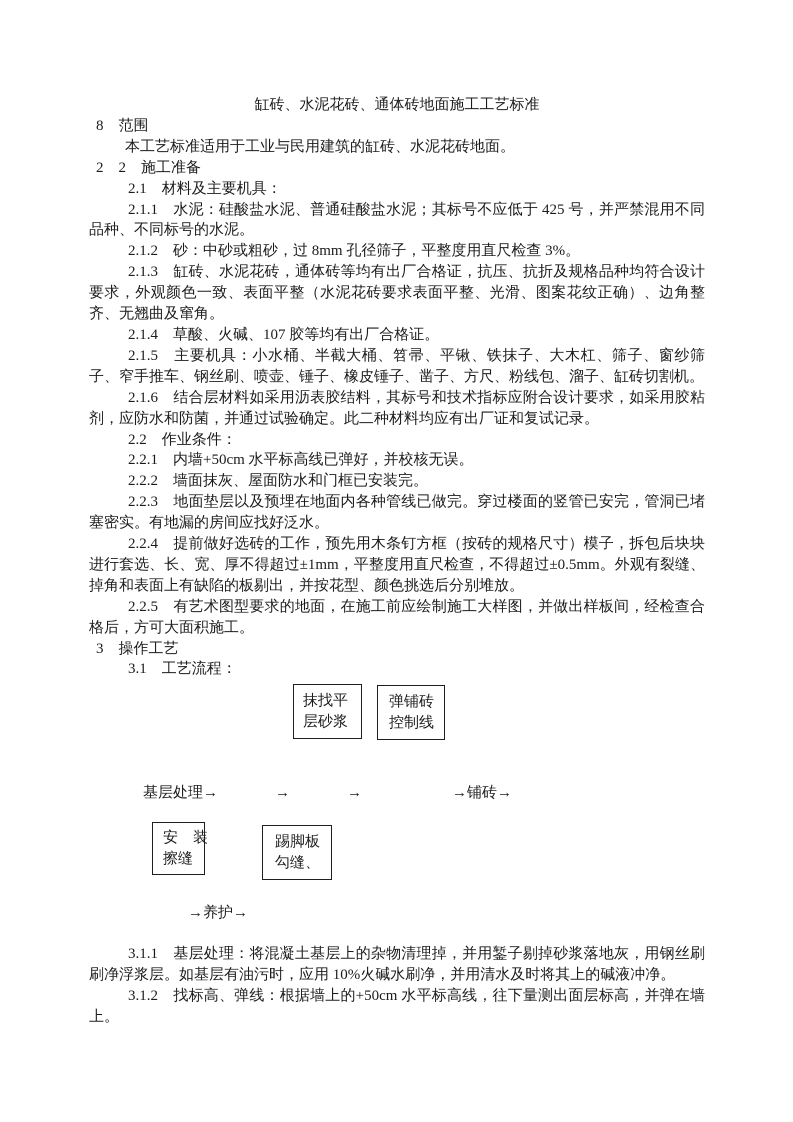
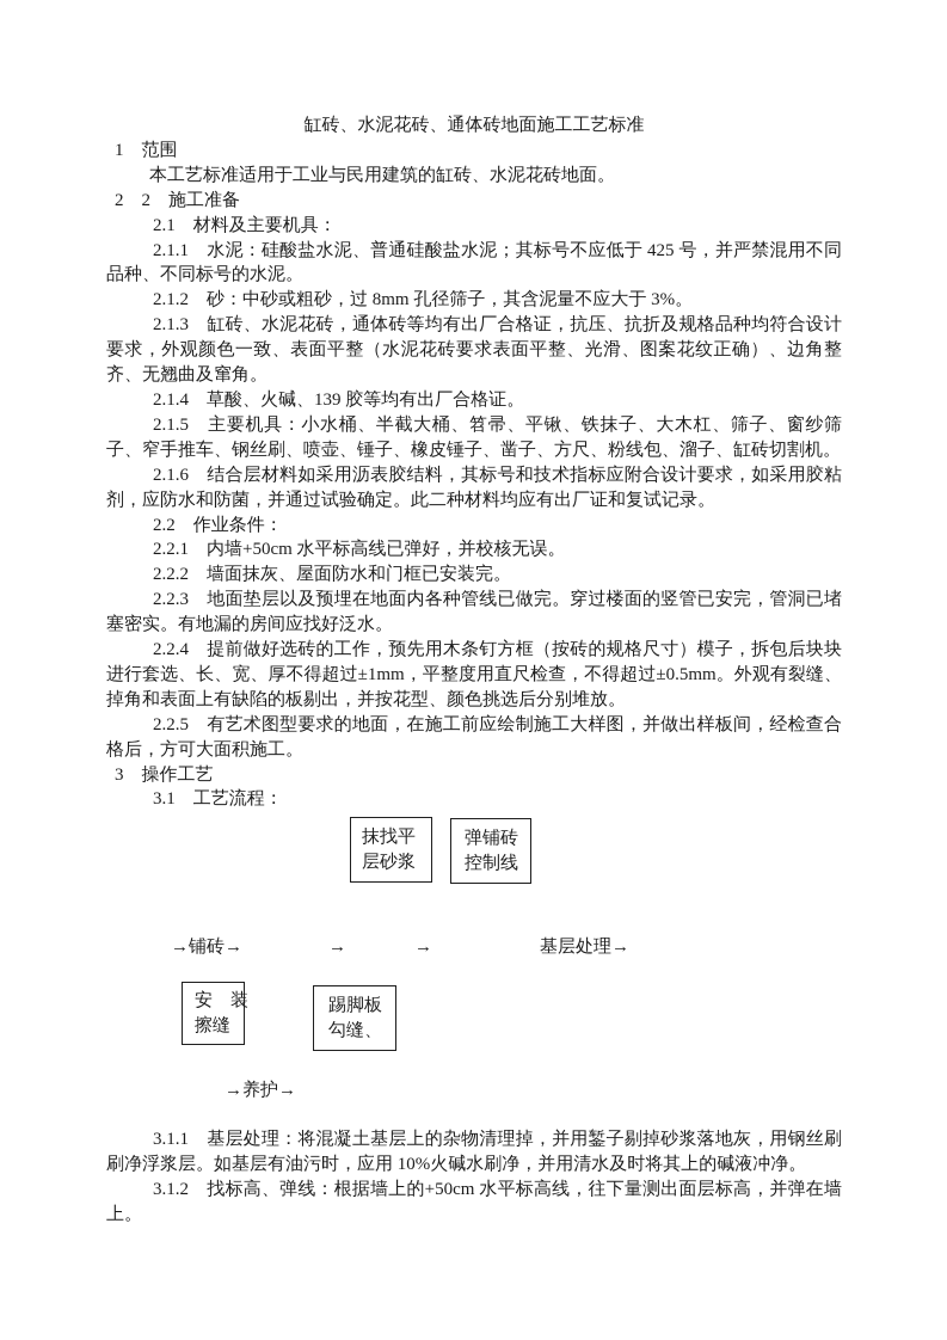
  缸砖、水泥花砖、通体砖地面施工工艺标准
- 8 范围
+ 1 范围
  本工艺标准适用于工业与民用建筑的缸砖、水泥花砖地面。
  2 2 施工准备
  2.1 材料及主要机具：
  2.1.1 水泥：硅酸盐水泥、普通硅酸盐水泥；其标号不应低于 425 号，并严禁混用不同品种、不同标号的水泥。
- 2.1.2 砂：中砂或粗砂，过 8mm 孔径筛子，平整度用直尺检查 3%。
+ 2.1.2 砂：中砂或粗砂，过 8mm 孔径筛子，其含泥量不应大于 3%。
  2.1.3 缸砖、水泥花砖，通体砖等均有出厂合格证，抗压、抗折及规格品种均符合设计要求，外观颜色一致、表面平整（水泥花砖要求表面平整、光滑、图案花纹正确）、边角整齐、无翘曲及窜角。
- 2.1.4 草酸、火碱、107 胶等均有出厂合格证。
+ 2.1.4 草酸、火碱、139 胶等均有出厂合格证。
  2.1.5 主要机具：小水桶、半截大桶、笤帚、平锹、铁抹子、大木杠、筛子、窗纱筛子、窄手推车、钢丝刷、喷壶、锤子、橡皮锤子、凿子、方尺、粉线包、溜子、缸砖切割机。
  2.1.6 结合层材料如采用沥表胶结料，其标号和技术指标应附合设计要求，如采用胶粘剂，应防水和防菌，并通过试验确定。此二种材料均应有出厂证和复试记录。
  2.2 作业条件：
  2.2.1 内墙+50cm 水平标高线已弹好，并校核无误。
  2.2.2 墙面抹灰、屋面防水和门框已安装完。
  2.2.3 地面垫层以及预埋在地面内各种管线已做完。穿过楼面的竖管已安完，管洞已堵塞密实。有地漏的房间应找好泛水。
  2.2.4 提前做好选砖的工作，预先用木条钉方框（按砖的规格尺寸）模子，拆包后块块进行套选、长、宽、厚不得超过±1mm，平整度用直尺检查，不得超过±0.5mm。外观有裂缝、掉角和表面上有缺陷的板剔出，并按花型、颜色挑选后分别堆放。
  2.2.5 有艺术图型要求的地面，在施工前应绘制施工大样图，并做出样板间，经检查合格后，方可大面积施工。
  3 操作工艺
  3.1 工艺流程：
  3.1.1 基层处理：将混凝土基层上的杂物清理掉，并用錾子剔掉砂浆落地灰，用钢丝刷刷净浮浆层。如基层有油污时，应用 10%火碱水刷净，并用清水及时将其上的碱液冲净。
  3.1.2 找标高、弹线：根据墙上的+50cm 水平标高线，往下量测出面层标高，并弹在墙上。
  抹找平
  层砂浆
  弹铺砖
  控制线
- 基层处理→
+ →铺砖→
  →
  →
- →铺砖→
+ 基层处理→
  安 装
  擦缝
  踢脚板
  勾缝、
  →养护→
